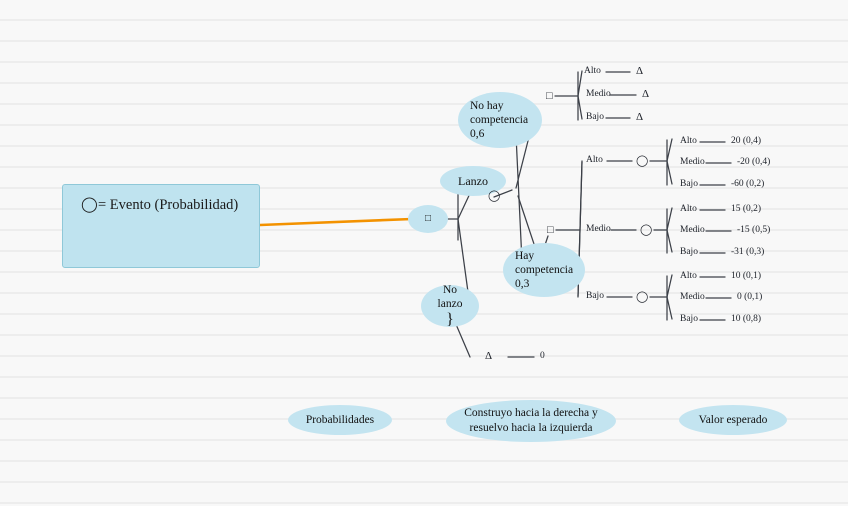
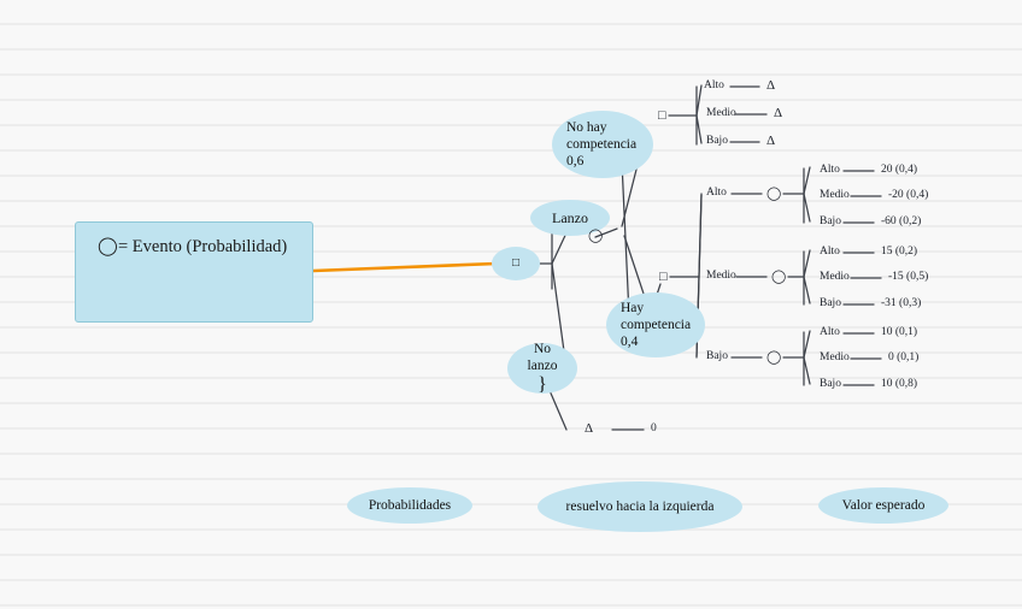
  ◯= Evento (Probabilidad)
  □
  Lanzo
  ◯
  No
  lanzo
  }
  No hay
  competencia
  0,6
  Hay
  competencia
- 0,3
+ 0,4
  □
  Alto
  Δ
  Medio
  Δ
  Bajo
  Δ
  □
  Alto
  ◯
  Medio
  ◯
  Bajo
  ◯
  Alto
  20 (0,4)
  Medio
  -20 (0,4)
  Bajo
  -60 (0,2)
  Alto
  15 (0,2)
  Medio
  -15 (0,5)
  Bajo
  -31 (0,3)
  Alto
  10 (0,1)
  Medio
  0 (0,1)
  Bajo
  10 (0,8)
  Δ
  0
  Probabilidades
- Construyo hacia la derecha y
  resuelvo hacia la izquierda
  Valor esperado
